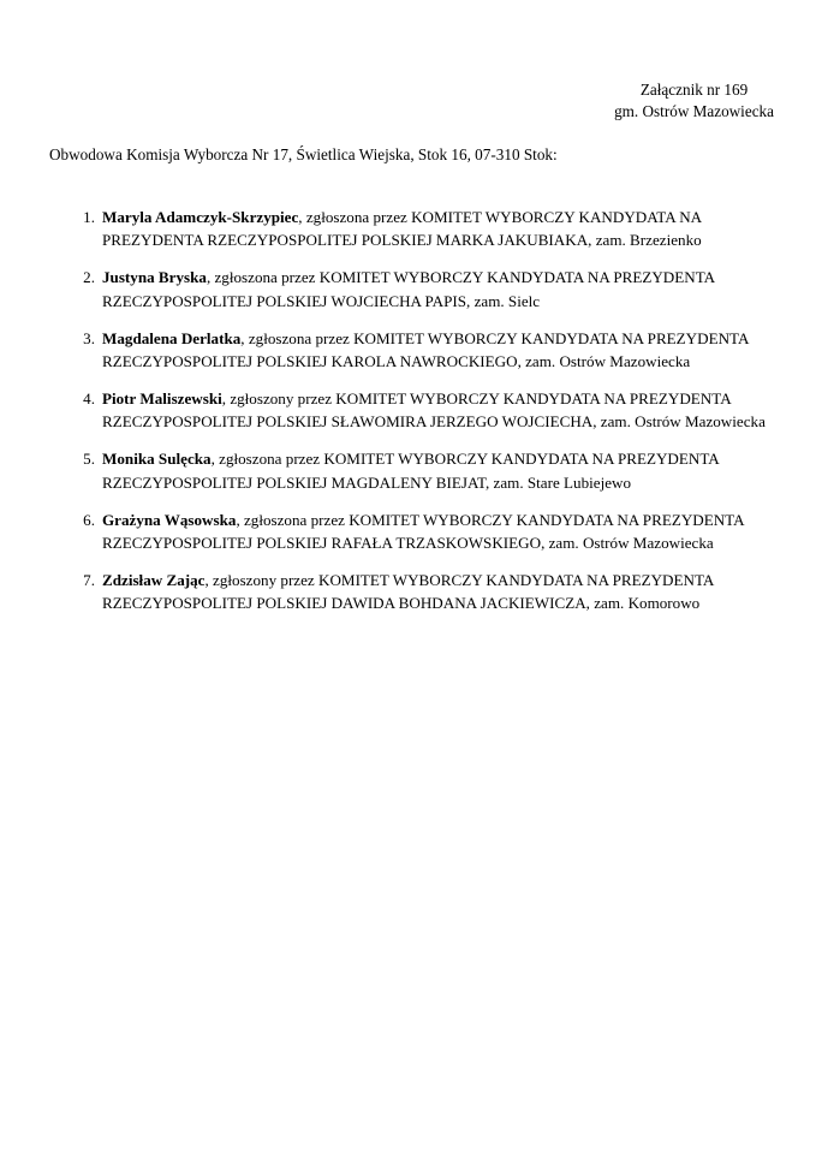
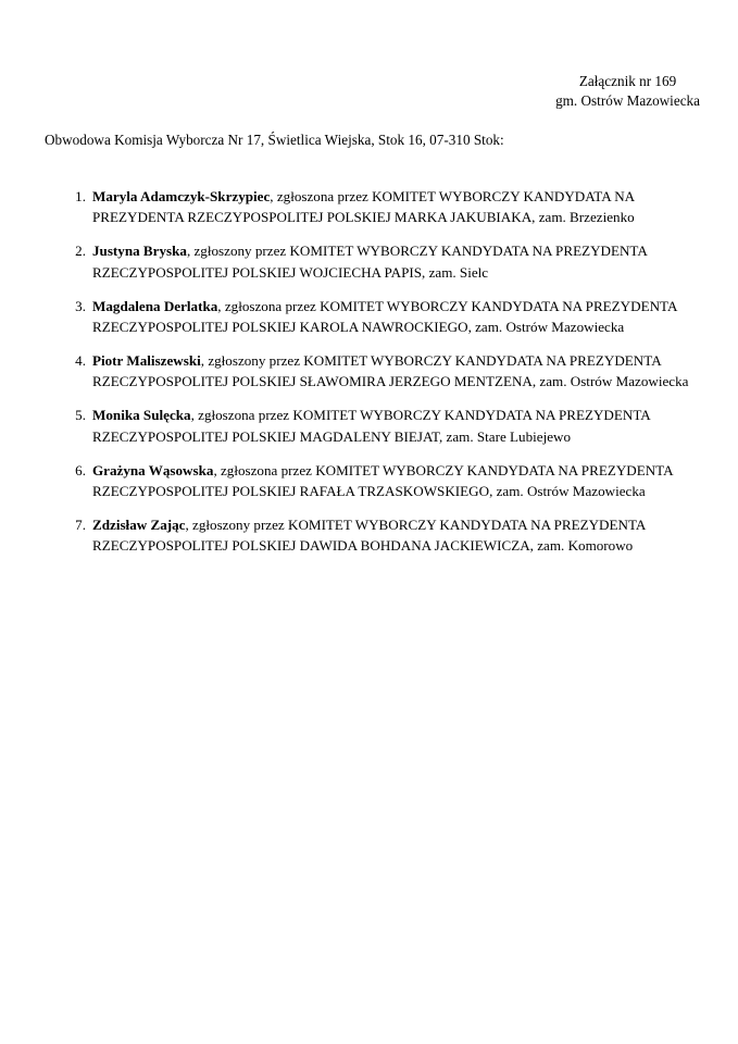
  Załącznik nr 169
  gm. Ostrów Mazowiecka
  Obwodowa Komisja Wyborcza Nr 17, Świetlica Wiejska, Stok 16, 07-310 Stok:
  1.
  Maryla Adamczyk-Skrzypiec, zgłoszona przez KOMITET WYBORCZY KANDYDATA NA PREZYDENTA RZECZYPOSPOLITEJ POLSKIEJ MARKA JAKUBIAKA, zam. Brzezienko
  2.
- Justyna Bryska, zgłoszona przez KOMITET WYBORCZY KANDYDATA NA PREZYDENTA RZECZYPOSPOLITEJ POLSKIEJ WOJCIECHA PAPIS, zam. Sielc
+ Justyna Bryska, zgłoszony przez KOMITET WYBORCZY KANDYDATA NA PREZYDENTA RZECZYPOSPOLITEJ POLSKIEJ WOJCIECHA PAPIS, zam. Sielc
  3.
  Magdalena Derlatka, zgłoszona przez KOMITET WYBORCZY KANDYDATA NA PREZYDENTA RZECZYPOSPOLITEJ POLSKIEJ KAROLA NAWROCKIEGO, zam. Ostrów Mazowiecka
  4.
- Piotr Maliszewski, zgłoszony przez KOMITET WYBORCZY KANDYDATA NA PREZYDENTA RZECZYPOSPOLITEJ POLSKIEJ SŁAWOMIRA JERZEGO WOJCIECHA, zam. Ostrów Mazowiecka
+ Piotr Maliszewski, zgłoszony przez KOMITET WYBORCZY KANDYDATA NA PREZYDENTA RZECZYPOSPOLITEJ POLSKIEJ SŁAWOMIRA JERZEGO MENTZENA, zam. Ostrów Mazowiecka
  5.
  Monika Sulęcka, zgłoszona przez KOMITET WYBORCZY KANDYDATA NA PREZYDENTA RZECZYPOSPOLITEJ POLSKIEJ MAGDALENY BIEJAT, zam. Stare Lubiejewo
  6.
  Grażyna Wąsowska, zgłoszona przez KOMITET WYBORCZY KANDYDATA NA PREZYDENTA RZECZYPOSPOLITEJ POLSKIEJ RAFAŁA TRZASKOWSKIEGO, zam. Ostrów Mazowiecka
  7.
  Zdzisław Zając, zgłoszony przez KOMITET WYBORCZY KANDYDATA NA PREZYDENTA RZECZYPOSPOLITEJ POLSKIEJ DAWIDA BOHDANA JACKIEWICZA, zam. Komorowo
